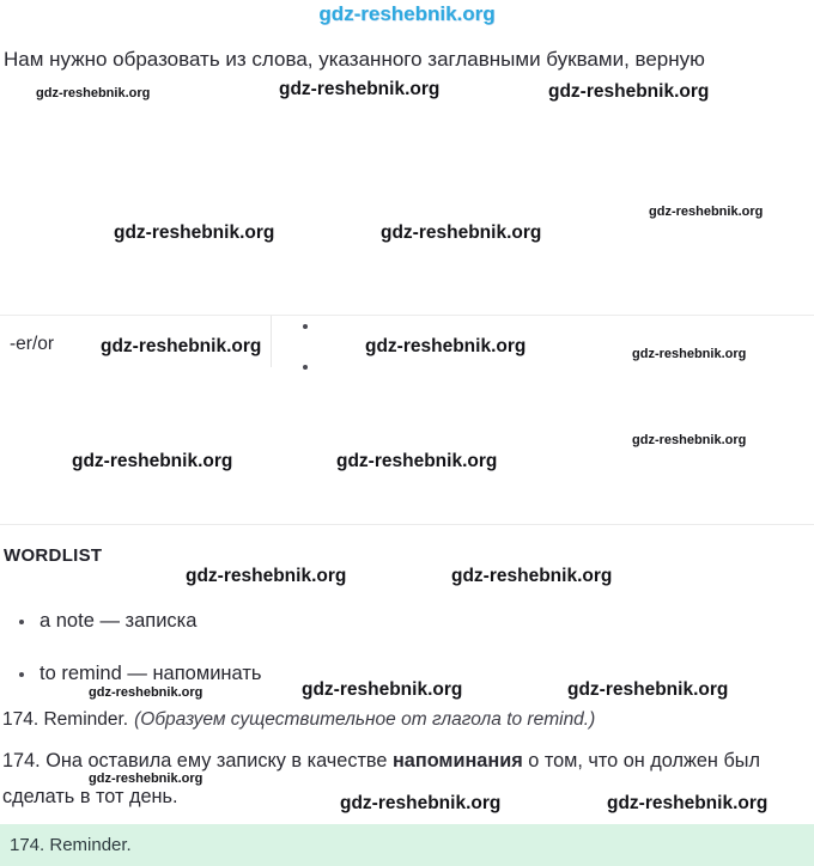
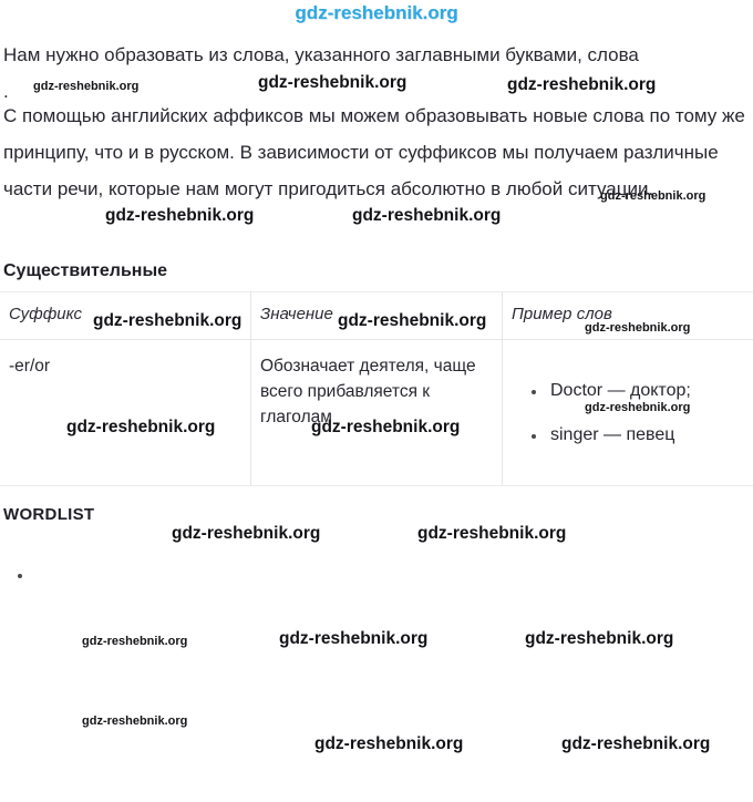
  gdz-reshebnik.org
  gdz-reshebnik.org
  gdz-reshebnik.org
  gdz-reshebnik.org
  gdz-reshebnik.org
  gdz-reshebnik.org
  gdz-reshebnik.org
  gdz-reshebnik.org
  gdz-reshebnik.org
  gdz-reshebnik.org
  gdz-reshebnik.org
  gdz-reshebnik.org
  gdz-reshebnik.org
  gdz-reshebnik.org
  gdz-reshebnik.org
  gdz-reshebnik.org
  gdz-reshebnik.org
  gdz-reshebnik.org
  gdz-reshebnik.org
  gdz-reshebnik.org
  gdz-reshebnik.org
- Нам нужно образовать из слова, указанного заглавными буквами, верную
+ Нам нужно образовать из слова, указанного заглавными буквами, слова
+ .
+ С помощью английских аффиксов мы можем образовывать новые слова по тому же принципу, что и в русском. В зависимости от суффиксов мы получаем различные части речи, которые нам могут пригодиться абсолютно в любой ситуации.
+ Существительные
+ Суффикс
+ Значение
+ Пример слов
  -er/or
+ Обозначает деятеля, чаще всего прибавляется к глаголам
+ Doctor — доктор;
+ singer — певец
  WORDLIST
- a note — записка
- to remind — напоминать
- 174. Reminder. (Образуем существительное от глагола to remind.)
- 174. Она оставила ему записку в качестве напоминания о том, что он должен был сделать в тот день.
- 174. Reminder.
